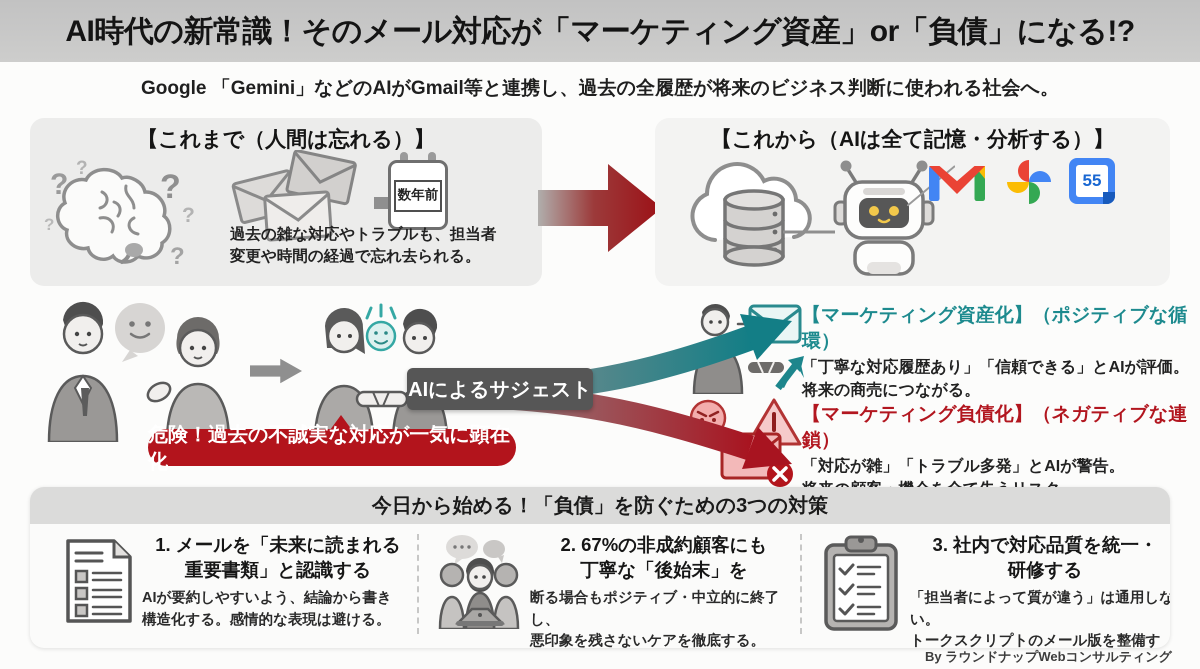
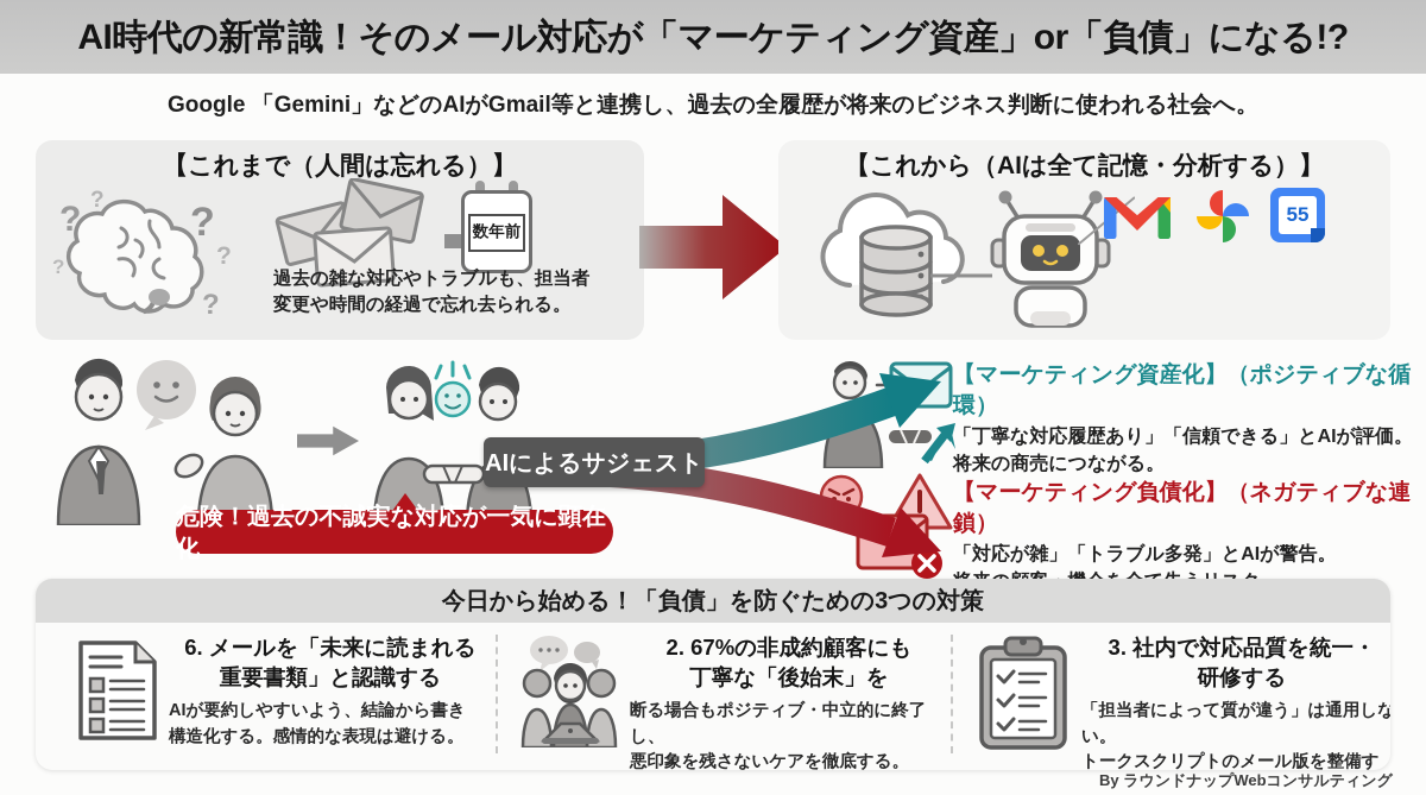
  AI時代の新常識！そのメール対応が「マーケティング資産」or「負債」になる!?
  Google 「Gemini」などのAIがGmail等と連携し、過去の全履歴が将来のビジネス判断に使われる社会へ。
  【これまで（人間は忘れる）】
  ?
  ?
  ?
  ?
  ?
  ?
  数年前
  過去の雑な対応やトラブルも、担当者
  変更や時間の経過で忘れ去られる。
  【これから（AIは全て記憶・分析する）】
  55
  AIによるサジェスト
  危険！過去の不誠実な対応が一気に顕在化
  【マーケティング資産化】（ポジティブな循環）
  「丁寧な対応履歴あり」「信頼できる」とAIが評価。
  将来の商売につながる。
  【マーケティング負債化】（ネガティブな連鎖）
  「対応が雑」「トラブル多発」とAIが警告。
  今日から始める！「負債」を防ぐための3つの対策
- 1. メールを「未来に読まれる
+ 6. メールを「未来に読まれる
  重要書類」と認識する
  AIが要約しやすいよう、結論から書き
  構造化する。感情的な表現は避ける。
  2. 67%の非成約顧客にも
  丁寧な「後始末」を
  断る場合もポジティブ・中立的に終了し、
  悪印象を残さないケアを徹底する。
  3. 社内で対応品質を統一・
  研修する
  「担当者によって質が違う」は通用しない。
  トークスクリプトのメール版を整備す
  By ラウンドナップWebコンサルティング
